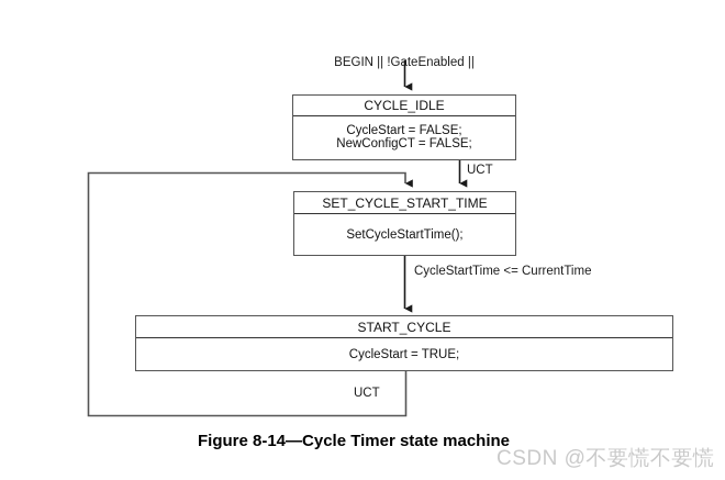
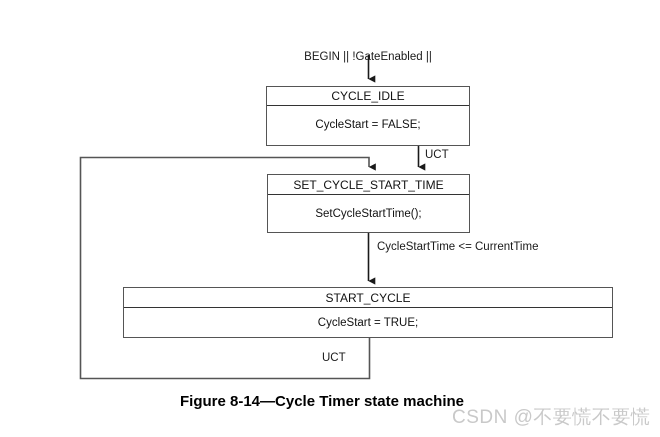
  BEGIN || !GateEnabled ||
  CYCLE_IDLE
  CycleStart = FALSE;
- NewConfigCT = FALSE;
  UCT
  SET_CYCLE_START_TIME
  SetCycleStartTime();
  CycleStartTime <= CurrentTime
  START_CYCLE
  CycleStart = TRUE;
  UCT
  Figure 8-14—Cycle Timer state machine
  CSDN @不要慌不要慌
